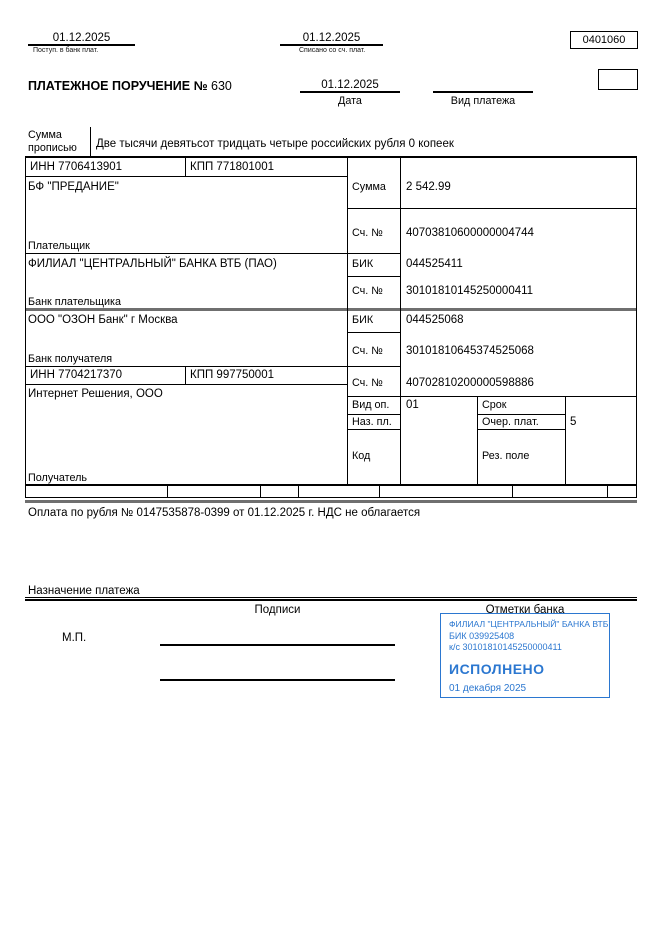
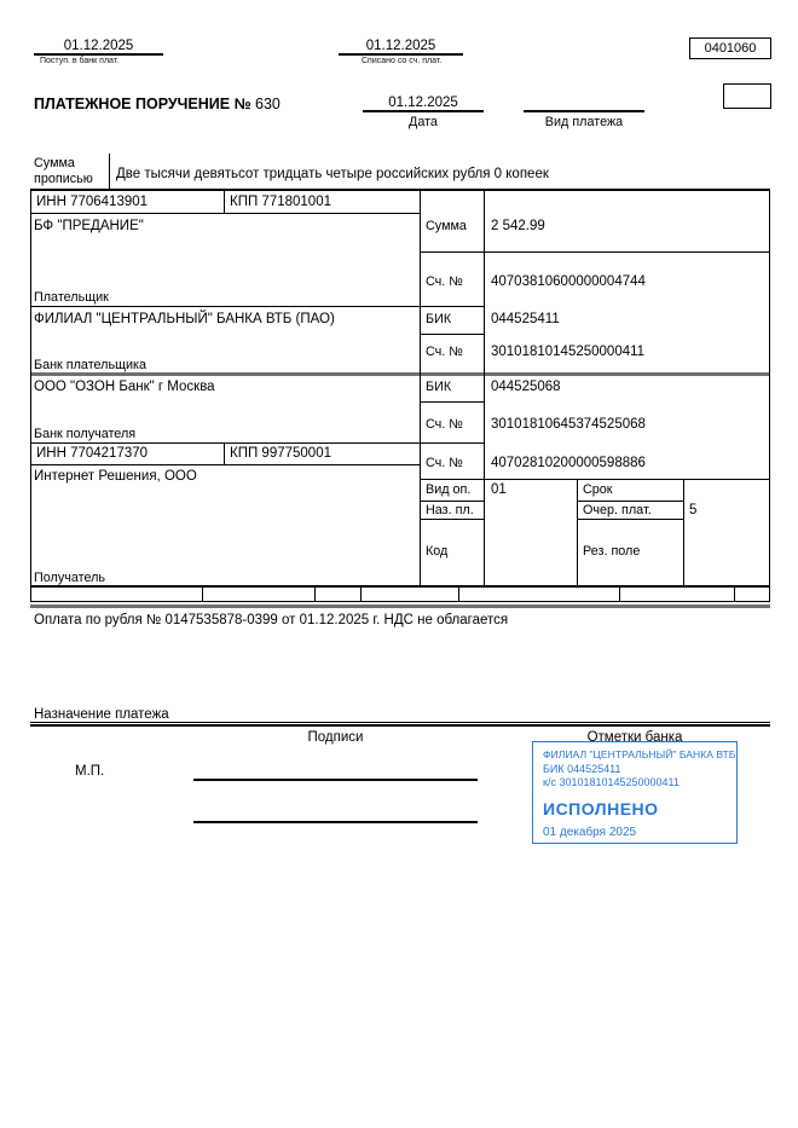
  01.12.2025
  01.12.2025
  0401060
  ПЛАТЕЖНОЕ ПОРУЧЕНИЕ № 630
  01.12.2025
  Дата
  Вид платежа
  Сумма
  прописью
  Две тысячи девятьсот тридцать четыре российских рубля 0 копеек
  ИНН 7706413901
  КПП 771801001
  БФ "ПРЕДАНИЕ"
  Плательщик
  Сумма
  2 542.99
  Сч. №
  40703810600000004744
  ФИЛИАЛ "ЦЕНТРАЛЬНЫЙ" БАНКА ВТБ (ПАО)
  Банк плательщика
  БИК
  044525411
  Сч. №
  30101810145250000411
  ООО "ОЗОН Банк" г Москва
  Банк получателя
  БИК
  044525068
  Сч. №
  30101810645374525068
  ИНН 7704217370
  КПП 997750001
  Интернет Решения, ООО
  Получатель
  Сч. №
  40702810200000598886
  Вид оп.
  01
  Срок
  Наз. пл.
  Очер. плат.
  5
  Код
  Рез. поле
  Оплата по рубля № 0147535878-0399 от 01.12.2025 г. НДС не облагается
  Назначение платежа
  Подписи
  Отметки банка
  М.П.
  ФИЛИАЛ "ЦЕНТРАЛЬНЫЙ" БАНКА ВТБ
- БИК 039925408
+ БИК 044525411
  к/с 30101810145250000411
  ИСПОЛНЕНО
  01 декабря 2025
